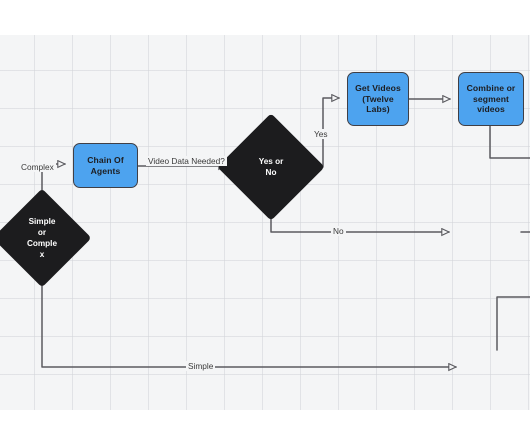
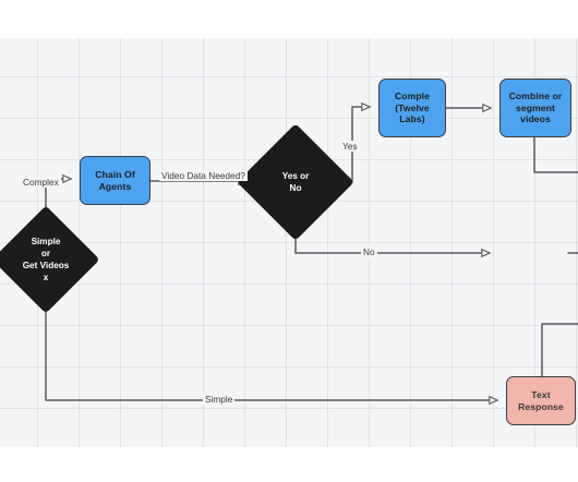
  Simple
  or
- Comple
+ Get Videos
  x
  Chain Of
  Agents
  Yes or
  No
- Get Videos
+ Comple
  (Twelve
  Labs)
  Combine or
  segment
  videos
+ Text
+ Response
  Complex
  Video Data Needed?
  Yes
  No
  Simple
